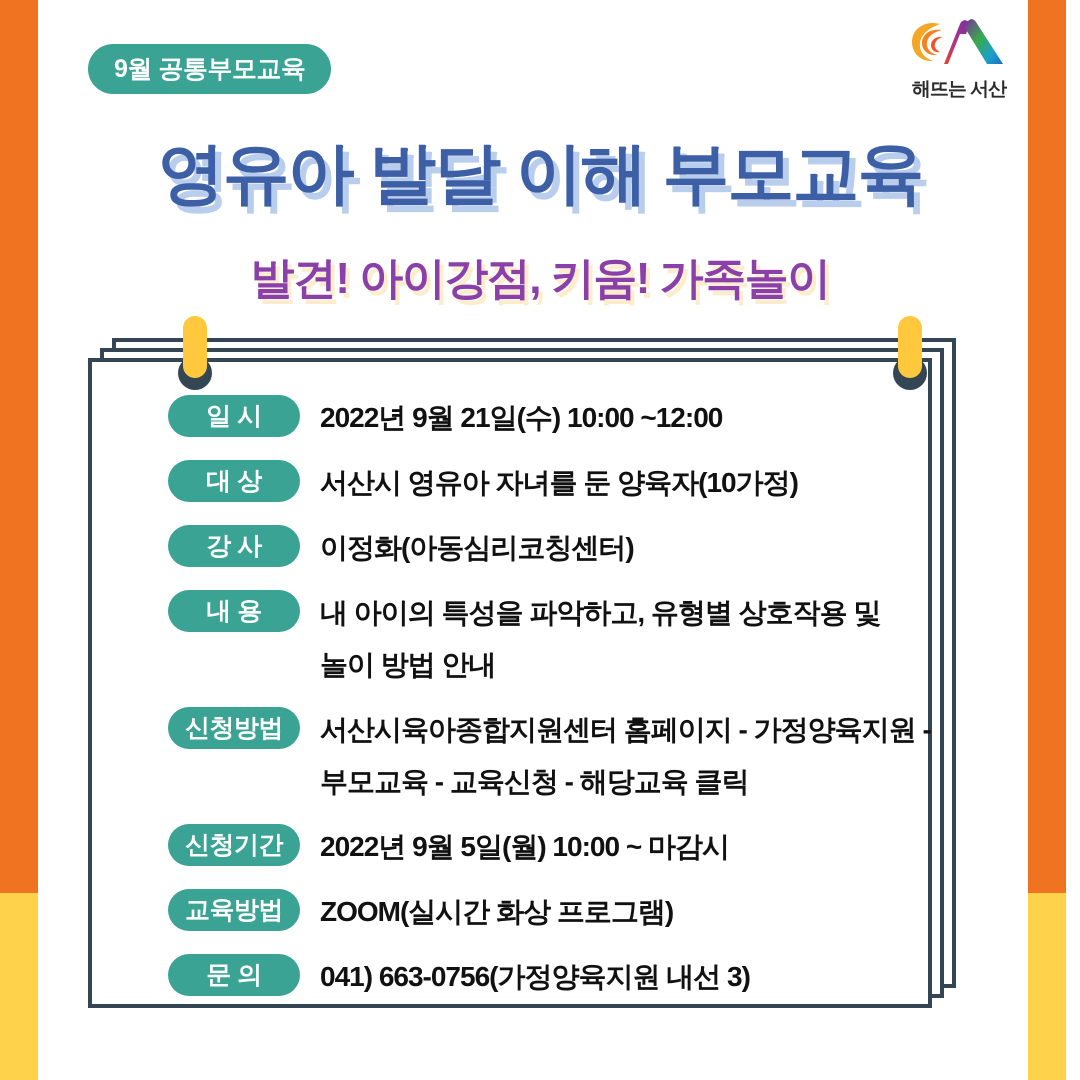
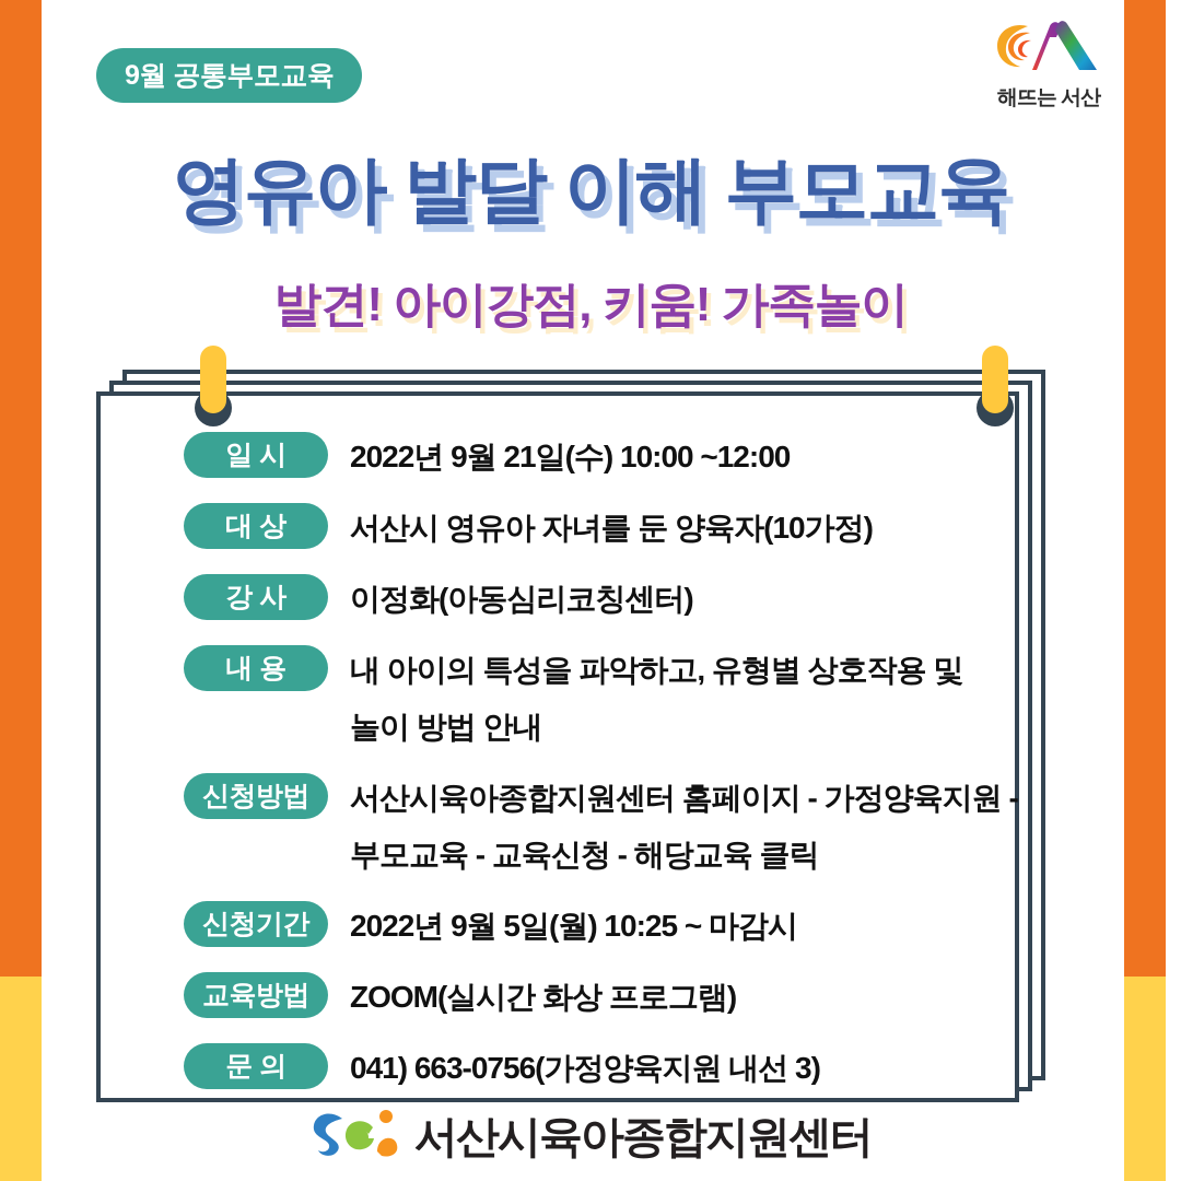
  9월 공통부모교육
  해뜨는 서산
  영유아 발달 이해 부모교육
  발견! 아이강점, 키움! 가족놀이
  일 시
  2022년 9월 21일(수) 10:00 ~12:00
  대 상
  서산시 영유아 자녀를 둔 양육자(10가정)
  강 사
  이정화(아동심리코칭센터)
  내 용
  내 아이의 특성을 파악하고, 유형별 상호작용 및
  놀이 방법 안내
  신청방법
  서산시육아종합지원센터 홈페이지 - 가정양육지원 -
  부모교육 - 교육신청 - 해당교육 클릭
  신청기간
- 2022년 9월 5일(월) 10:00 ~ 마감시
+ 2022년 9월 5일(월) 10:25 ~ 마감시
  교육방법
  ZOOM(실시간 화상 프로그램)
  문 의
  041) 663-0756(가정양육지원 내선 3)
+ 서산시육아종합지원센터
